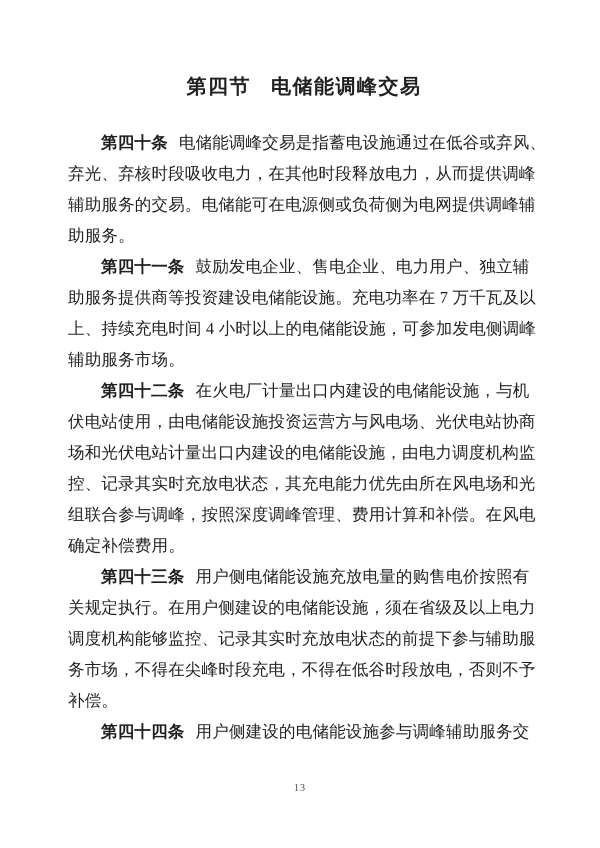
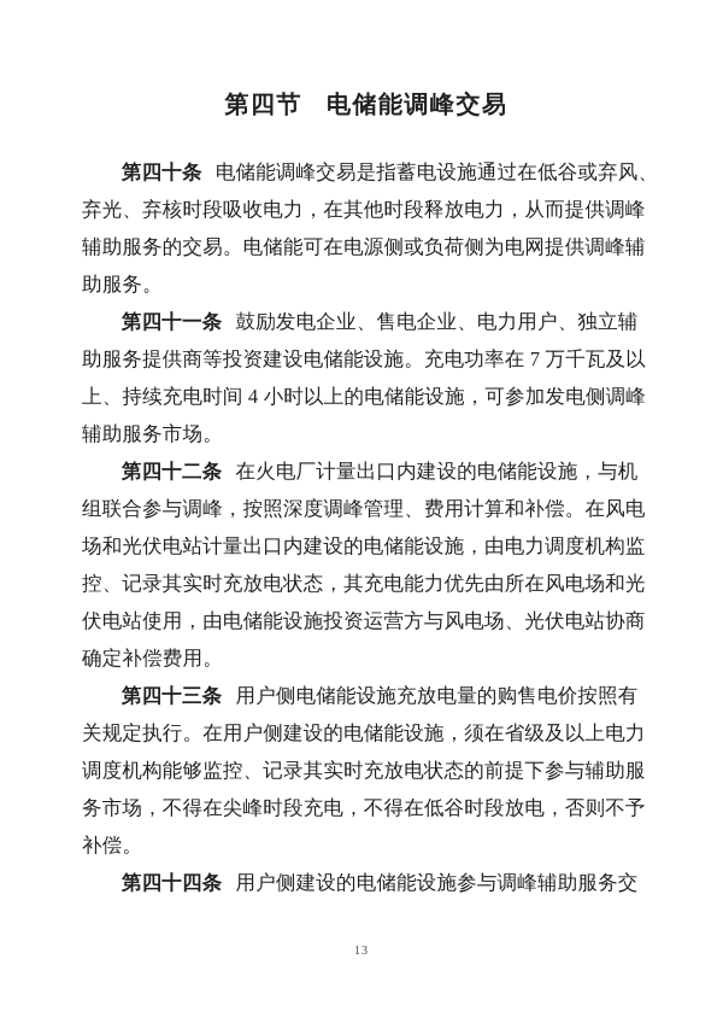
  第四节 电储能调峰交易
  第四十条 电储能调峰交易是指蓄电设施通过在低谷或弃风、
  弃光、弃核时段吸收电力，在其他时段释放电力，从而提供调峰
  辅助服务的交易。电储能可在电源侧或负荷侧为电网提供调峰辅
  助服务。
  第四十一条 鼓励发电企业、售电企业、电力用户、独立辅
  助服务提供商等投资建设电储能设施。充电功率在 7 万千瓦及以
  上、持续充电时间 4 小时以上的电储能设施，可参加发电侧调峰
  辅助服务市场。
  第四十二条 在火电厂计量出口内建设的电储能设施，与机
- 伏电站使用，由电储能设施投资运营方与风电场、光伏电站协商
+ 组联合参与调峰，按照深度调峰管理、费用计算和补偿。在风电
  场和光伏电站计量出口内建设的电储能设施，由电力调度机构监
  控、记录其实时充放电状态，其充电能力优先由所在风电场和光
- 组联合参与调峰，按照深度调峰管理、费用计算和补偿。在风电
+ 伏电站使用，由电储能设施投资运营方与风电场、光伏电站协商
  确定补偿费用。
  第四十三条 用户侧电储能设施充放电量的购售电价按照有
  关规定执行。在用户侧建设的电储能设施，须在省级及以上电力
  调度机构能够监控、记录其实时充放电状态的前提下参与辅助服
  务市场，不得在尖峰时段充电，不得在低谷时段放电，否则不予
  补偿。
  第四十四条 用户侧建设的电储能设施参与调峰辅助服务交
  13
